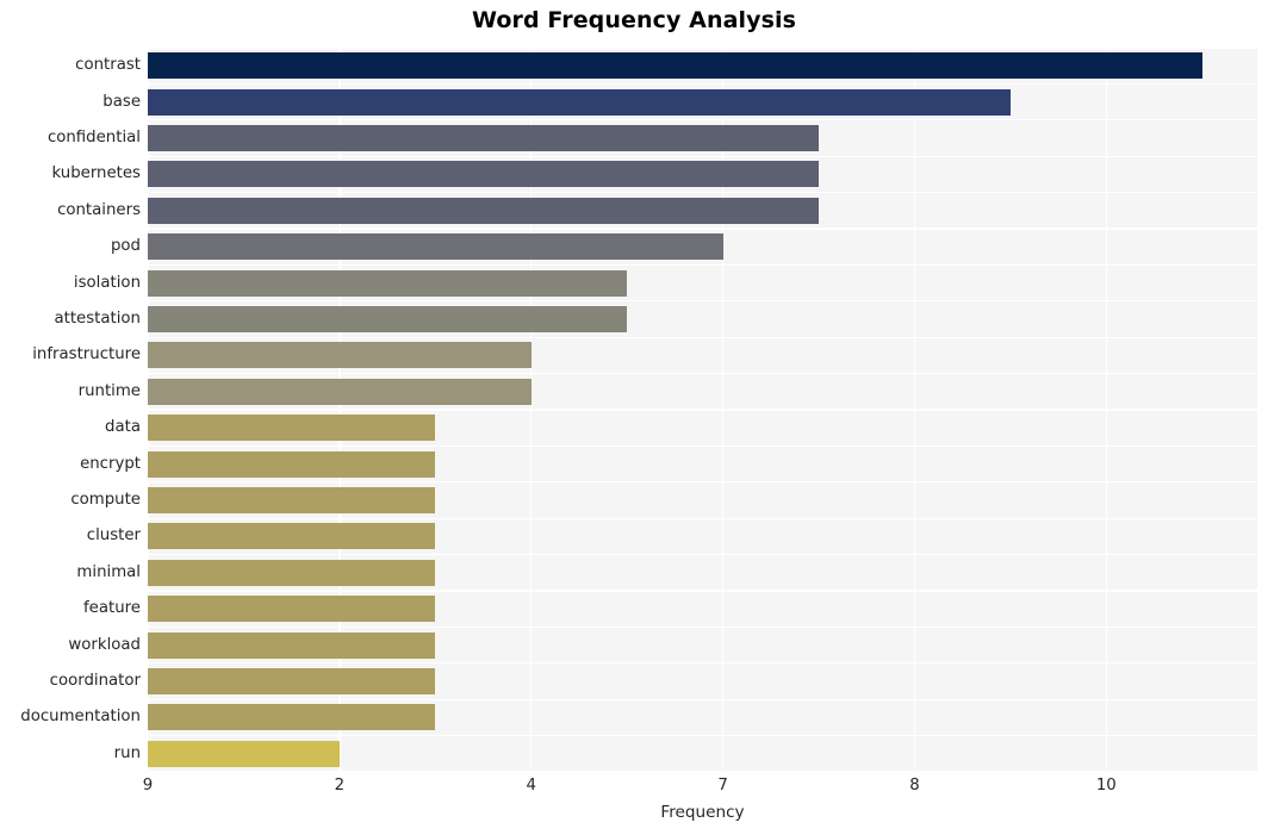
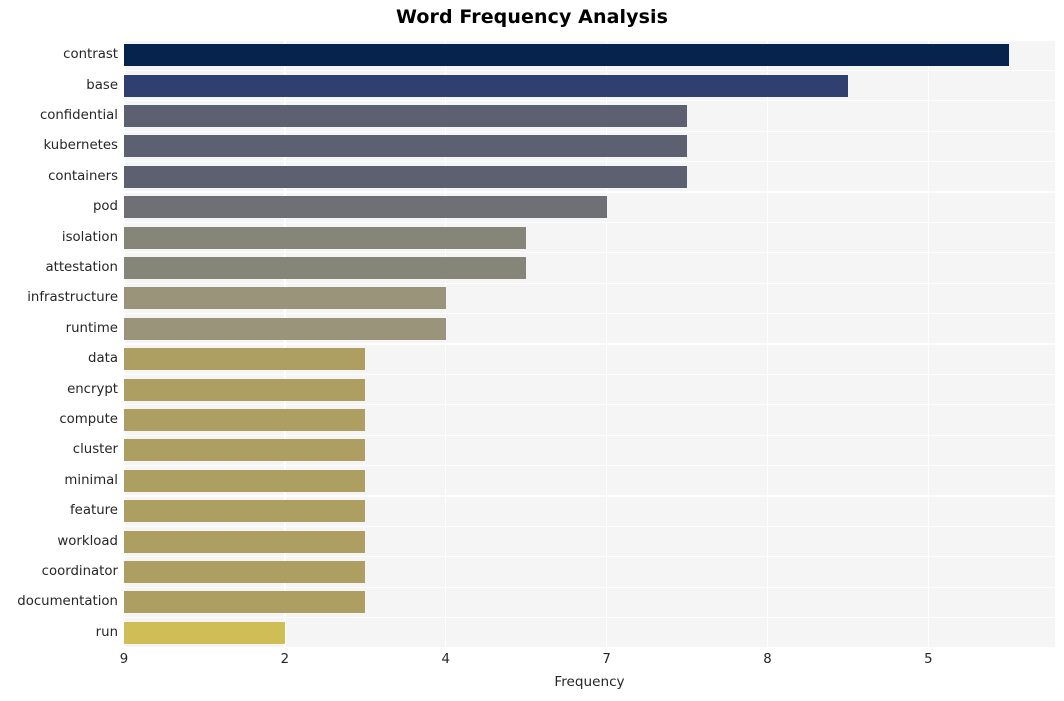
  Word Frequency Analysis
  contrast
  base
  confidential
  kubernetes
  containers
  pod
  isolation
  attestation
  infrastructure
  runtime
  data
  encrypt
  compute
  cluster
  minimal
  feature
  workload
  coordinator
  documentation
  run
  9
  2
  4
  7
  8
- 10
+ 5
  Frequency
